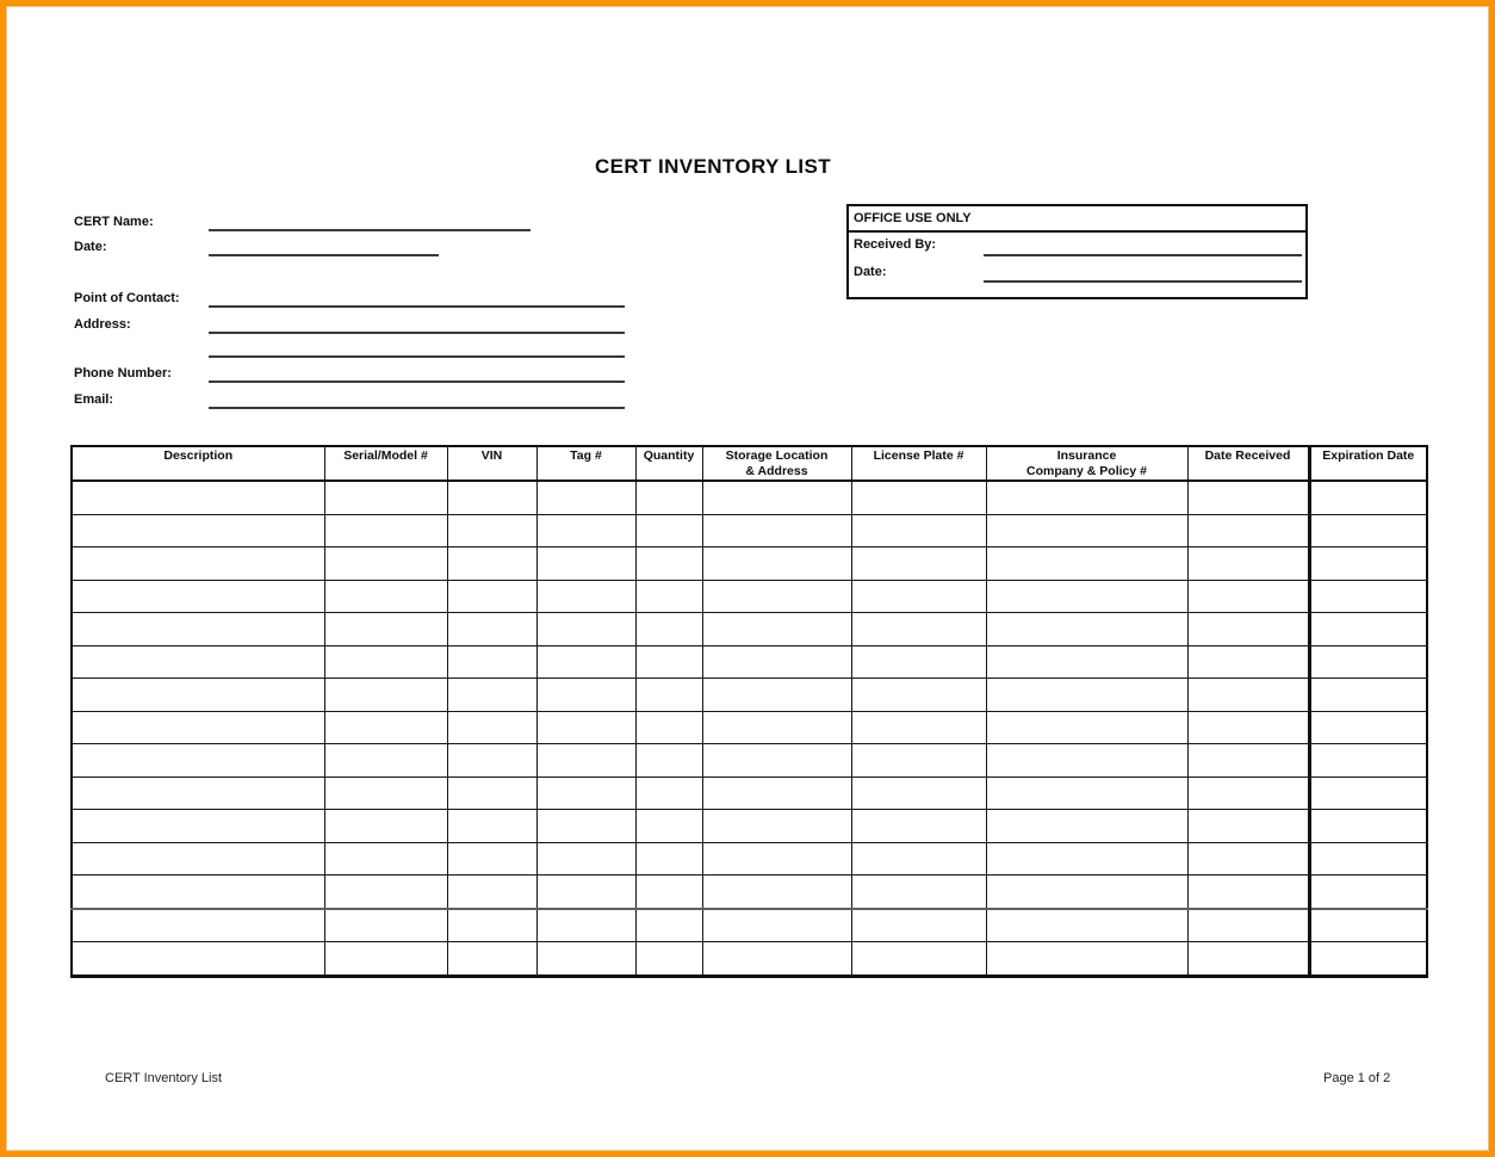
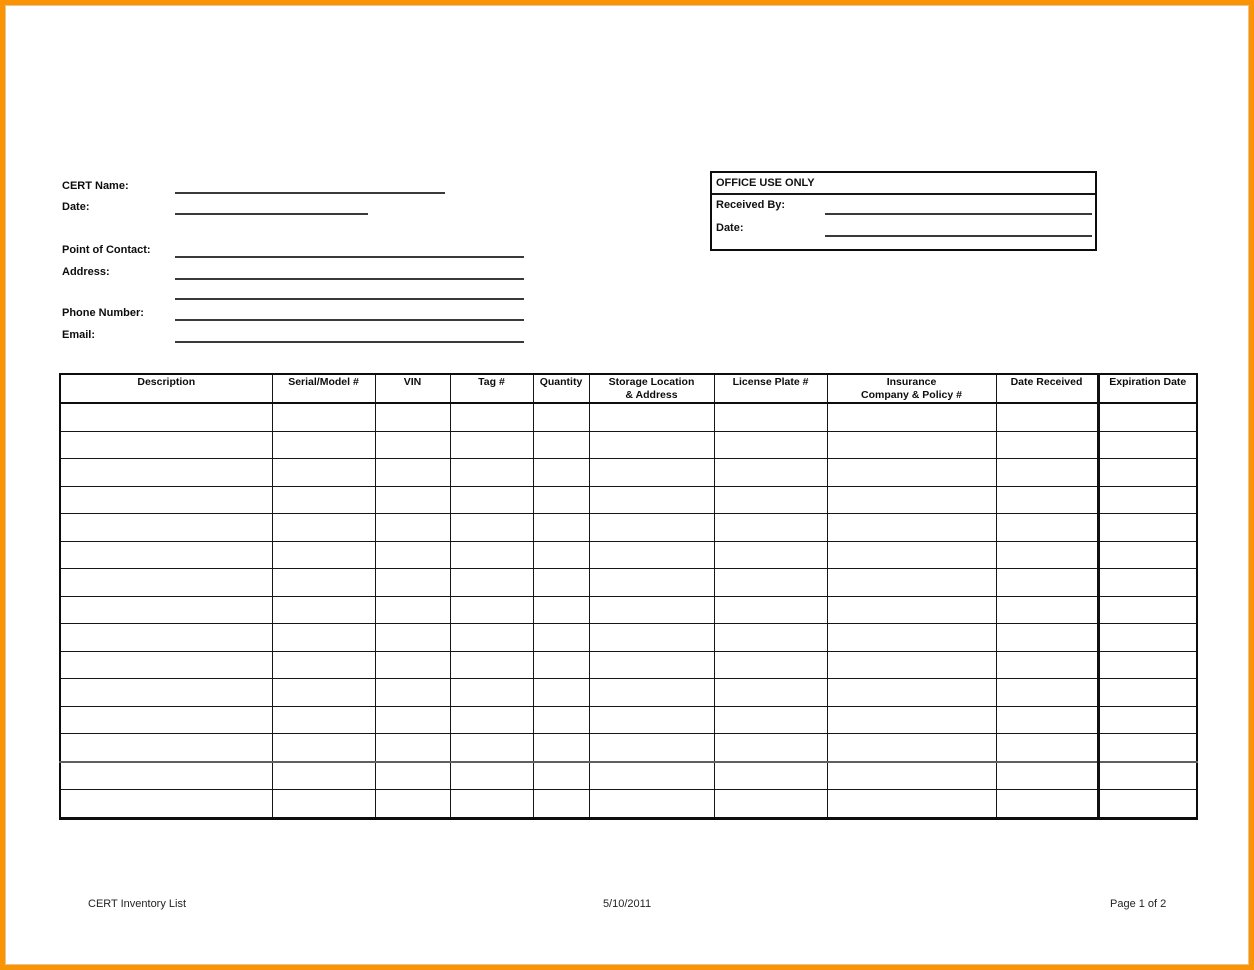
- CERT INVENTORY LIST
  CERT Name:
  Date:
  Point of Contact:
  Address:
  Phone Number:
  Email:
  OFFICE USE ONLY
  Received By:
  Date:
  Description	Serial/Model #	VIN	Tag #	Quantity	Storage Location & Address	License Plate #	Insurance Company & Policy #	Date Received	Expiration Date
  CERT Inventory List
+ 5/10/2011
  Page 1 of 2
